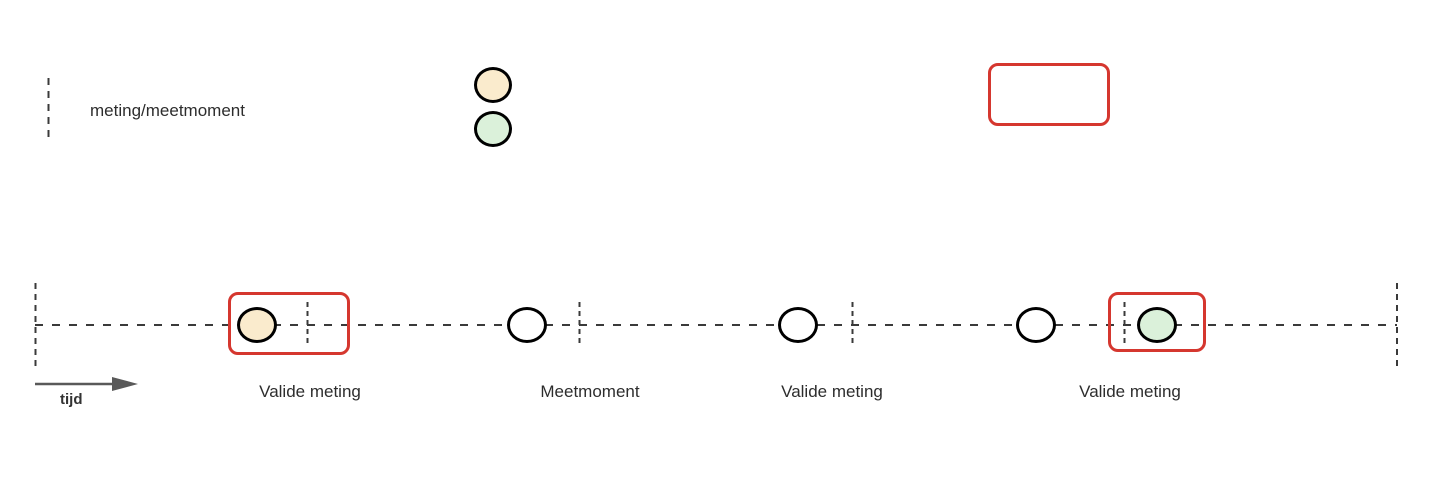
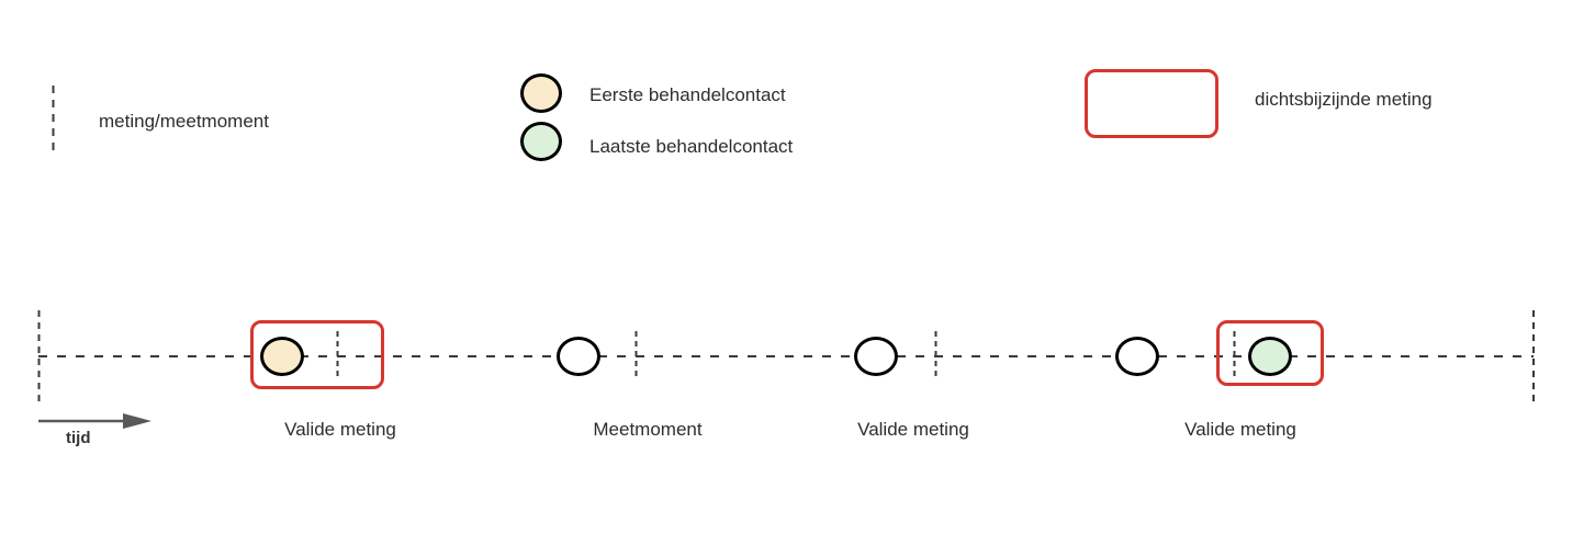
  meting/meetmoment
+ Eerste behandelcontact
+ Laatste behandelcontact
+ dichtsbijzijnde meting
  Valide meting
  Meetmoment
  Valide meting
  Valide meting
  tijd
